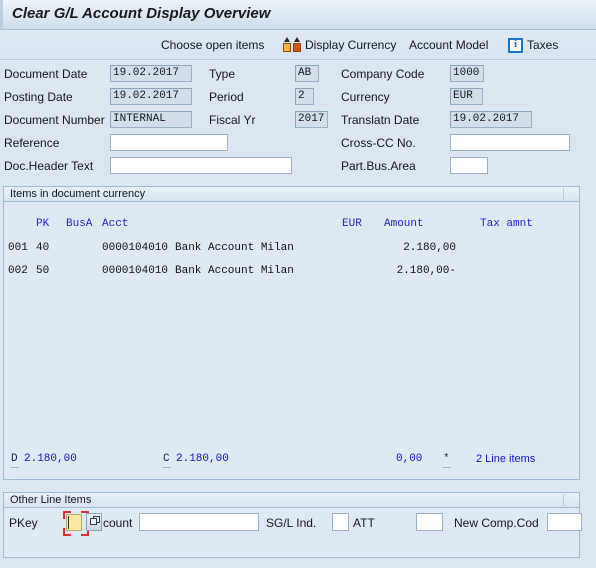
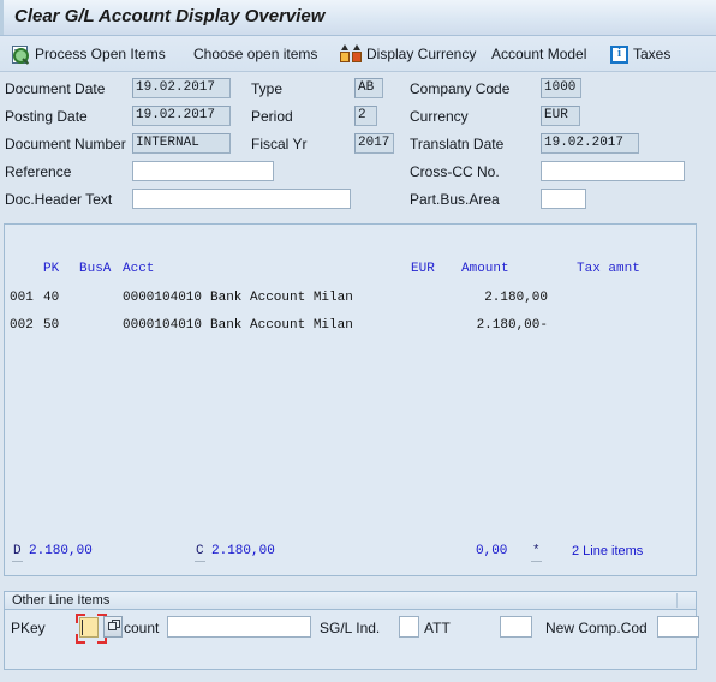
  Clear G/L Account Display Overview
+ Process Open Items
  Choose open items
  Display Currency
  Account Model
  Taxes
  Document Date
  Posting Date
  Document Number
  Reference
  Doc.Header Text
  19.02.2017
  19.02.2017
  INTERNAL
  Type
  Period
  Fiscal Yr
  AB
  2
  2017
  Company Code
  Currency
  Translatn Date
  Cross-CC No.
  Part.Bus.Area
  1000
  EUR
  19.02.2017
- Items in document currency
  PK
  BusA
  Acct
  EUR
  Amount
  Tax amnt
  001
  40
  0000104010
  Bank Account Milan
  2.180,00
  002
  50
  0000104010
  Bank Account Milan
  2.180,00-
  D
  2.180,00
  C
  2.180,00
  0,00
  *
  2 Line items
  Other Line Items
  PKey
  count
  SG/L Ind.
  ATT
  New Comp.Cod
